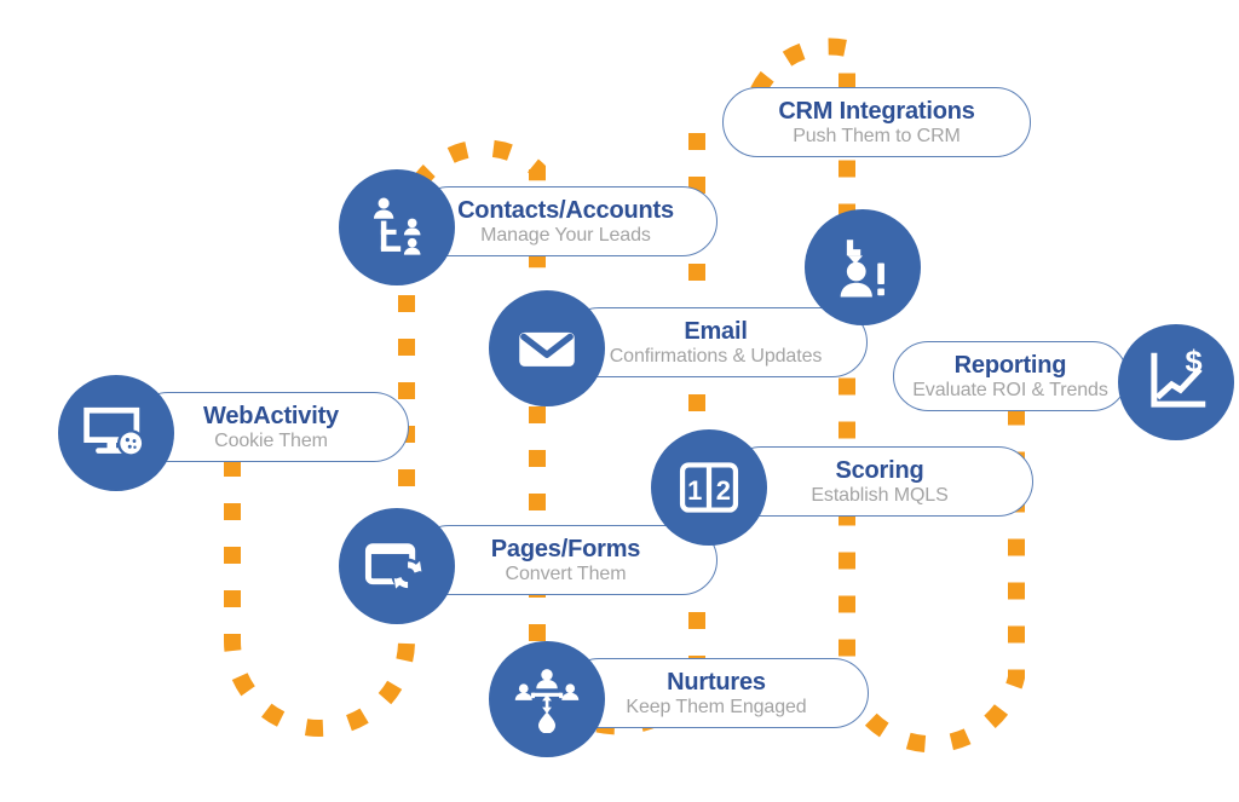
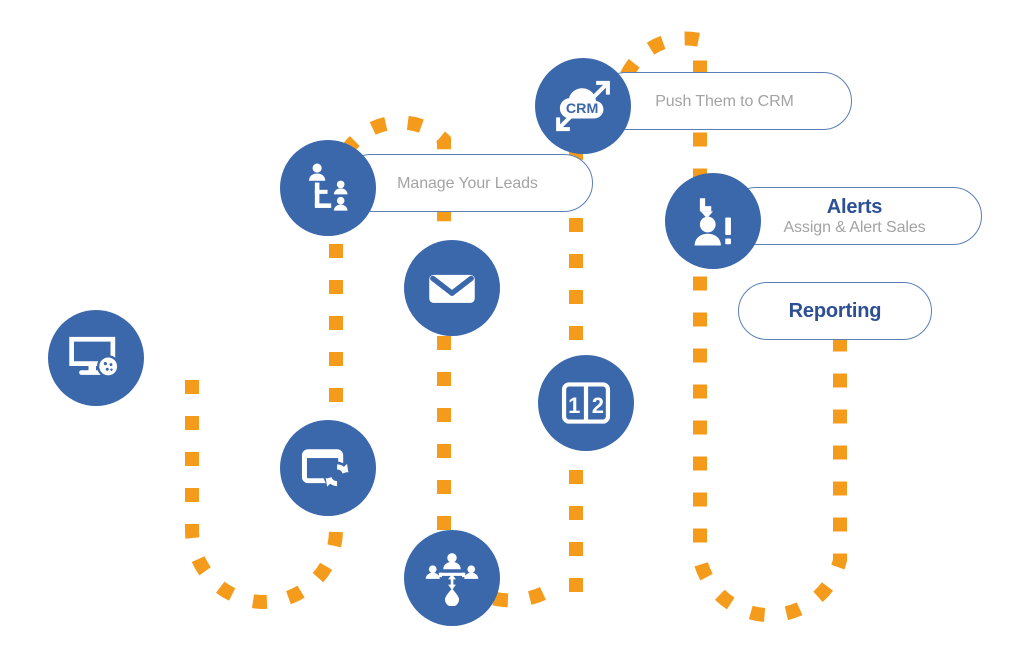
- WebActivity
- Cookie Them
- Contacts/Accounts
  Manage Your Leads
- Email
- Confirmations & Updates
- CRM Integrations
  Push Them to CRM
+ CRM
+ Alerts
+ Assign & Alert Sales
  Reporting
- Evaluate ROI & Trends
- $
- Scoring
- Establish MQLS
  1
  2
- Pages/Forms
- Convert Them
- Nurtures
- Keep Them Engaged
